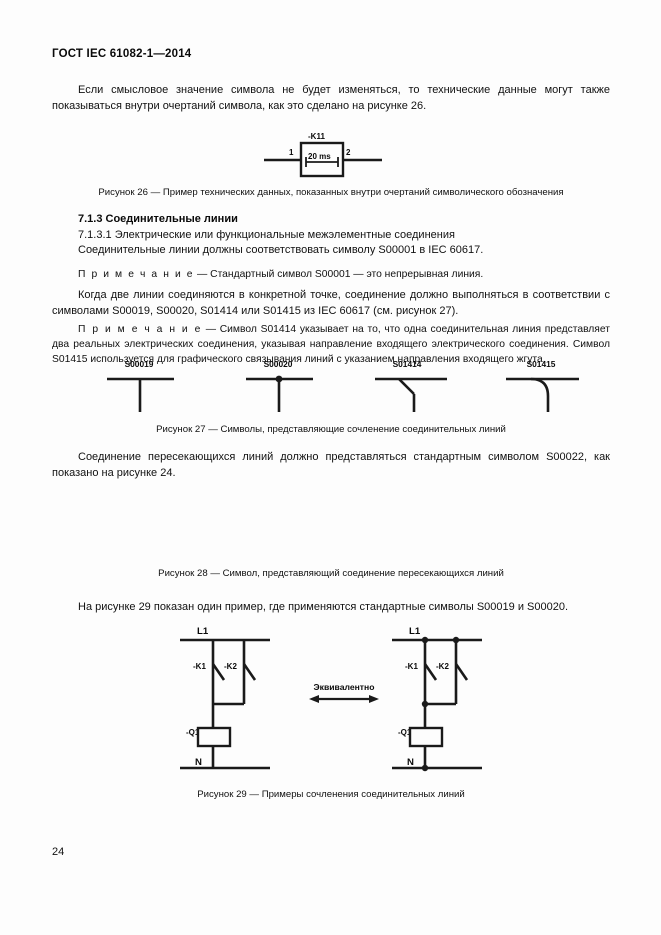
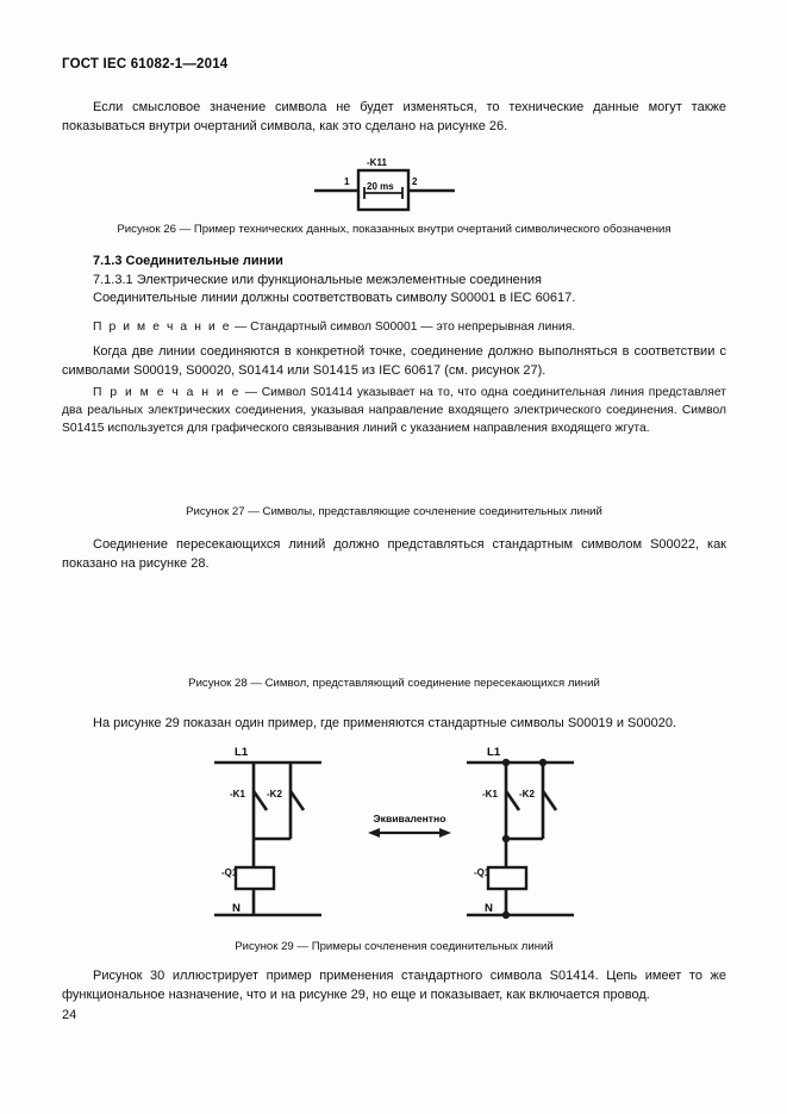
  ГОСТ IEC 61082-1—2014
  Если смысловое значение символа не будет изменяться, то технические данные могут также показываться внутри очертаний символа, как это сделано на рисунке 26.
  -K11
  1
  2
  20 ms
  Рисунок 26 — Пример технических данных, показанных внутри очертаний символического обозначения
  7.1.3 Соединительные линии
  7.1.3.1 Электрические или функциональные межэлементные соединения
  Соединительные линии должны соответствовать символу S00001 в IEC 60617.
  П р и м е ч а н и е — Стандартный символ S00001 — это непрерывная линия.
  Когда две линии соединяются в конкретной точке, соединение должно выполняться в соответствии с символами S00019, S00020, S01414 или S01415 из IEC 60617 (см. рисунок 27).
  П р и м е ч а н и е — Символ S01414 указывает на то, что одна соединительная линия представляет два реальных электрических соединения, указывая направление входящего электрического соединения. Символ S01415 используется для графического связывания линий с указанием направления входящего жгута.
- S00019
- S00020
- S01414
- S01415
  Рисунок 27 — Символы, представляющие сочленение соединительных линий
- Соединение пересекающихся линий должно представляться стандартным символом S00022, как показано на рисунке 24.
+ Соединение пересекающихся линий должно представляться стандартным символом S00022, как показано на рисунке 28.
  Рисунок 28 — Символ, представляющий соединение пересекающихся линий
  На рисунке 29 показан один пример, где применяются стандартные символы S00019 и S00020.
  L1
  -K1
  -K2
  N
  Эквивалентно
  L1
  -K1
  -K2
  N
  Рисунок 29 — Примеры сочленения соединительных линий
+ Рисунок 30 иллюстрирует пример применения стандартного символа S01414. Цепь имеет то же функциональное назначение, что и на рисунке 29, но еще и показывает, как включается провод.
  24
